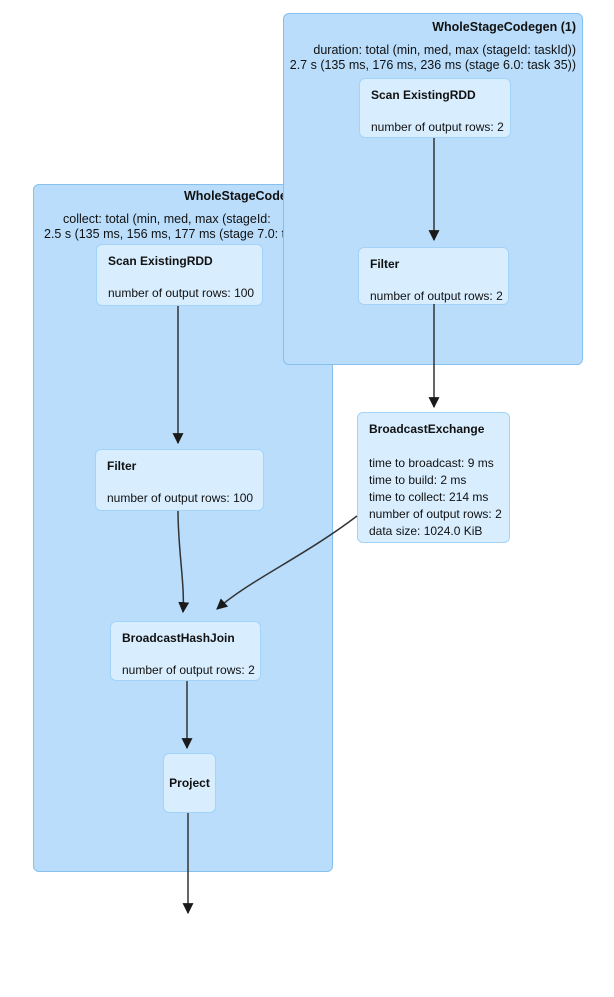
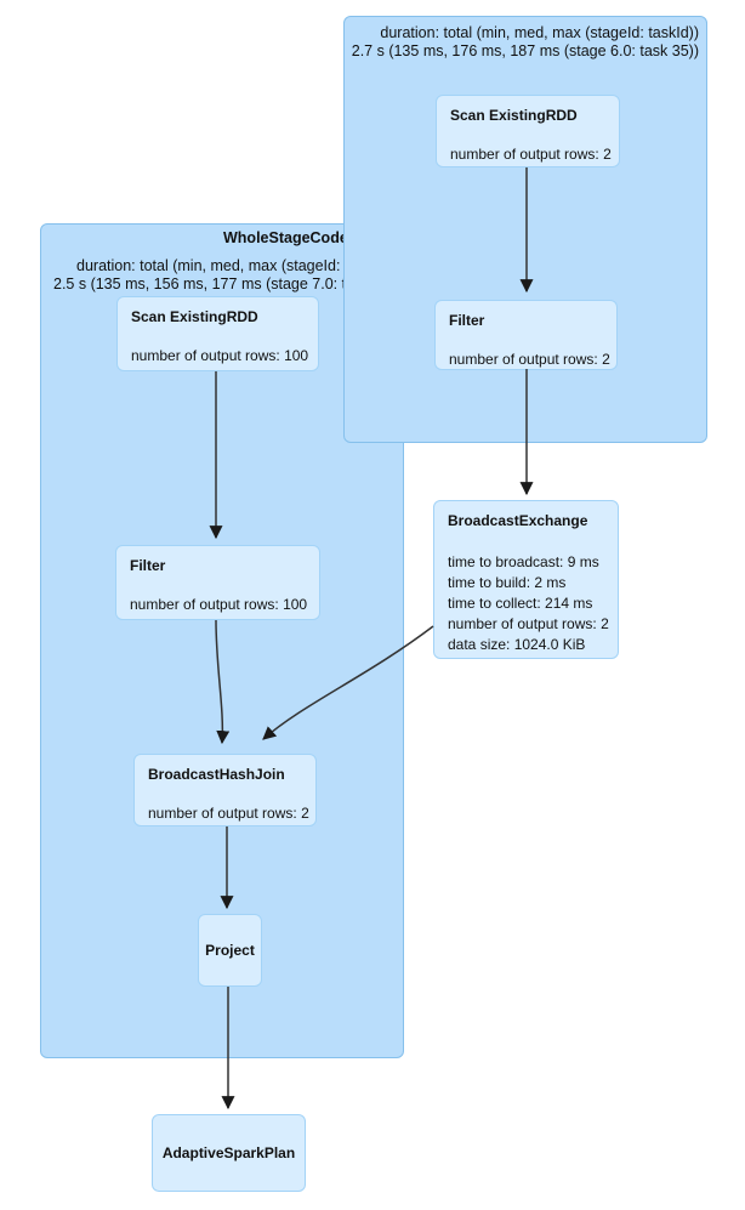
  WholeStageCod
- collect: total (min, med, max (stageId:
+ duration: total (min, med, max (stageId:
  2.5 s (135 ms, 156 ms, 177 ms (stage 7.0:
  Scan ExistingRDD
  number of output rows: 100
  Filter
  number of output rows: 100
  BroadcastHashJoin
  number of output rows: 2
  Project
- WholeStageCodegen (1)
  duration: total (min, med, max (stageId: taskId))
- 2.7 s (135 ms, 176 ms, 236 ms (stage 6.0: task 35))
+ 2.7 s (135 ms, 176 ms, 187 ms (stage 6.0: task 35))
  Scan ExistingRDD
  number of output rows: 2
  Filter
  number of output rows: 2
  BroadcastExchange
  time to broadcast: 9 ms
  time to build: 2 ms
  time to collect: 214 ms
  number of output rows: 2
  data size: 1024.0 KiB
+ AdaptiveSparkPlan
